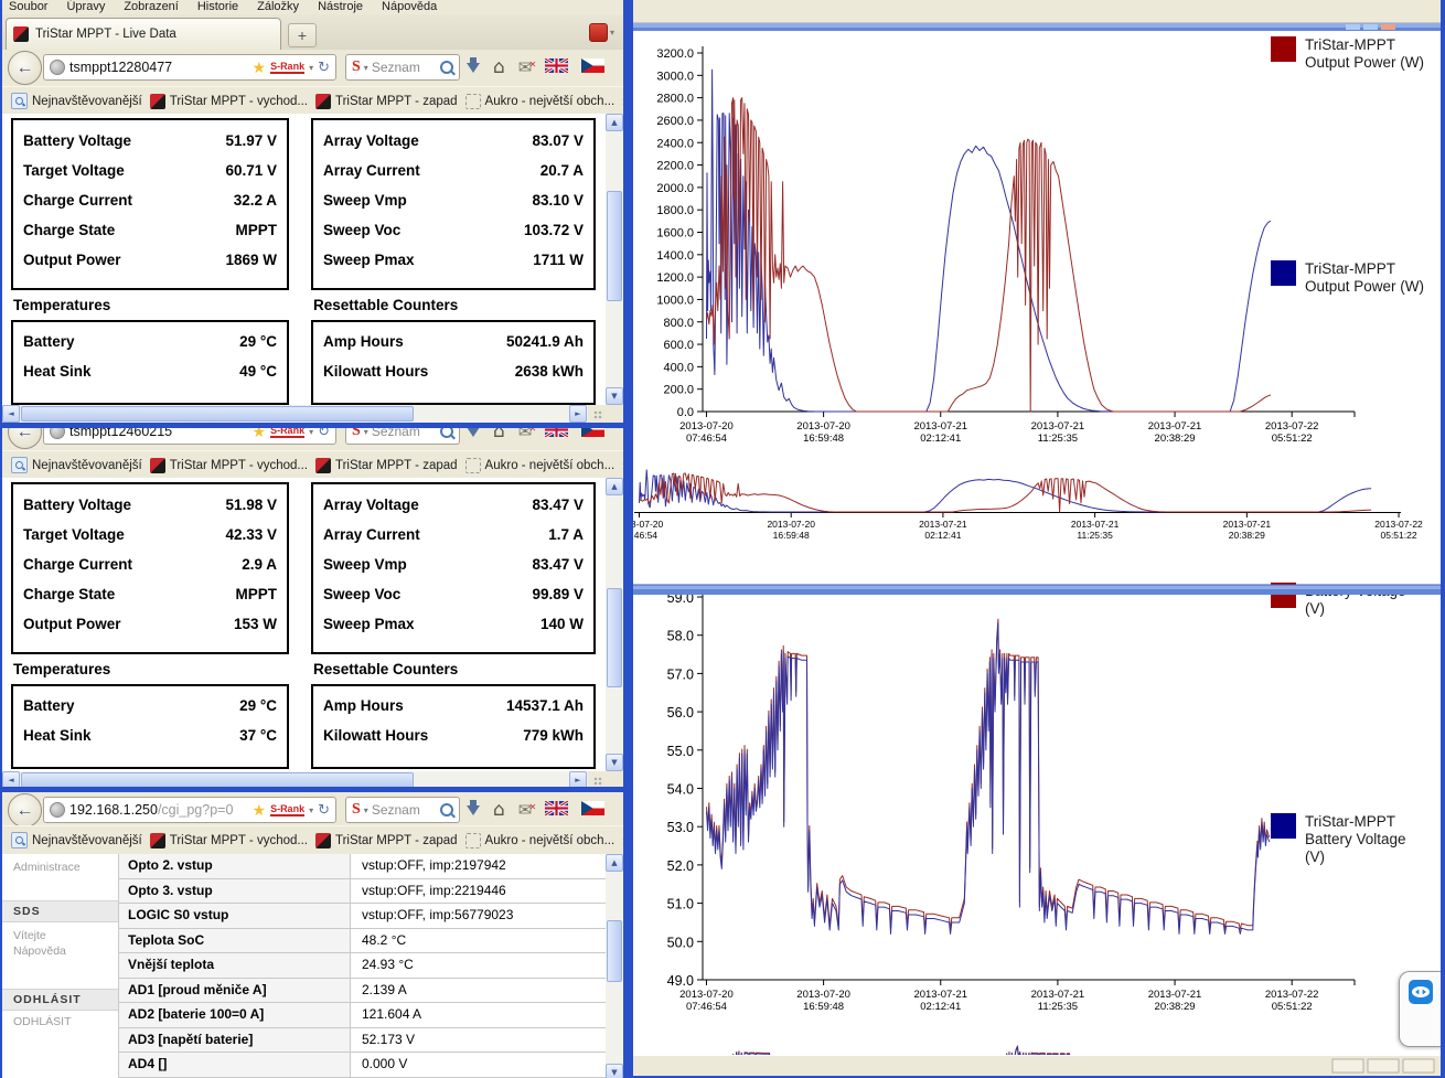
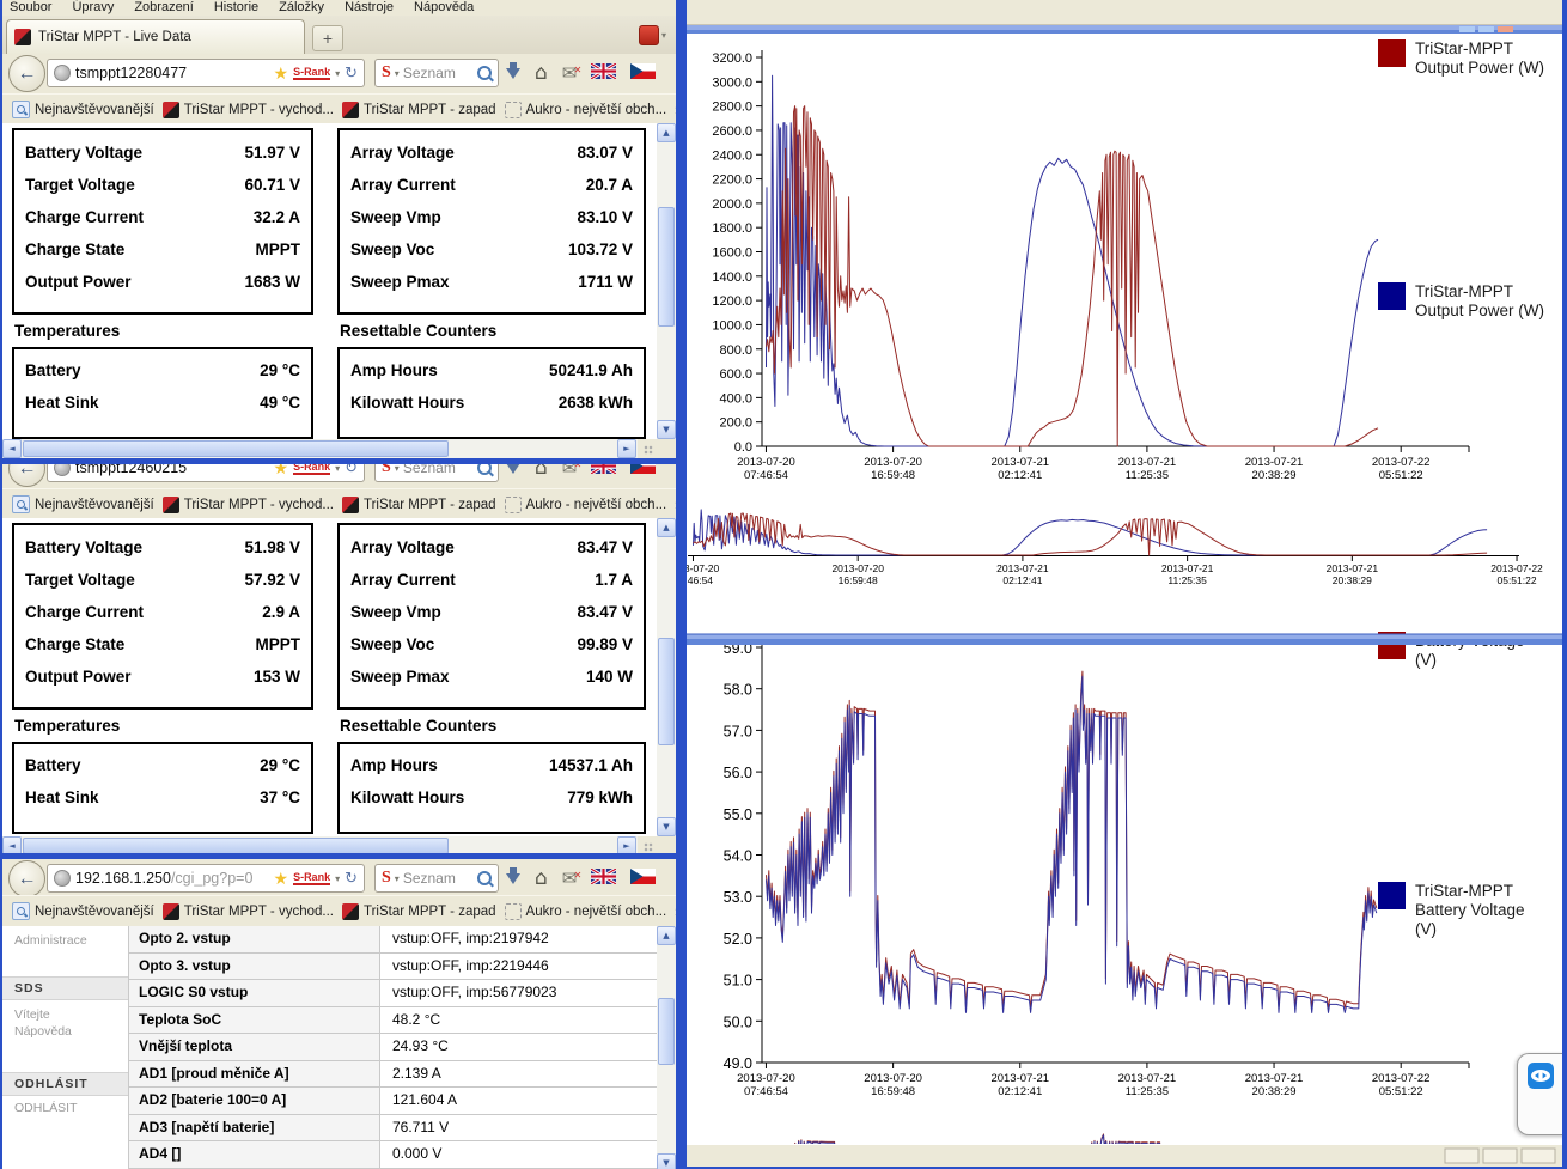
  Soubor
  Úpravy
  Zobrazení
  Historie
  Záložky
  Nástroje
  Nápověda
  TriStar MPPT - Live Data
  +
  ▾
  ←
  tsmppt12280477
  ★
  S-Rank
  ▾
  ↻
  S
  ▾
  Seznam
  ⌂
  ✉
  ✕
  Nejnavštěvovanější
  TriStar MPPT - vychod...
  TriStar MPPT - zapad
  Aukro - největší obch...
  Battery Voltage
  51.97 V
  Target Voltage
  60.71 V
  Charge Current
  32.2 A
  Charge State
  MPPT
  Output Power
- 1869 W
+ 1683 W
  Array Voltage
  83.07 V
  Array Current
  20.7 A
  Sweep Vmp
  83.10 V
  Sweep Voc
  103.72 V
  Sweep Pmax
  1711 W
  Temperatures
  Resettable Counters
  Battery
  29 °C
  Heat Sink
  49 °C
  Amp Hours
  50241.9 Ah
  Kilowatt Hours
  2638 kWh
  ▲
  ▼
  ◄
  ►
  ←
  tsmppt12460215
  ★
  S-Rank
  ▾
  ↻
  S
  ▾
  Seznam
  ⌂
  ✉
  ✕
  Nejnavštěvovanější
  TriStar MPPT - vychod...
  TriStar MPPT - zapad
  Aukro - největší obch...
  Battery Voltage
  51.98 V
  Target Voltage
- 42.33 V
+ 57.92 V
  Charge Current
  2.9 A
  Charge State
  MPPT
  Output Power
  153 W
  Array Voltage
  83.47 V
  Array Current
  1.7 A
  Sweep Vmp
  83.47 V
  Sweep Voc
  99.89 V
  Sweep Pmax
  140 W
  Temperatures
  Resettable Counters
  Battery
  29 °C
  Heat Sink
  37 °C
  Amp Hours
  14537.1 Ah
  Kilowatt Hours
  779 kWh
  ▲
  ▼
  ◄
  ►
  ←
  192.168.1.250/cgi_pg?p=0
  ★
  S-Rank
  ▾
  ↻
  S
  ▾
  Seznam
  ⌂
  ✉
  ✕
  Nejnavštěvovanější
  TriStar MPPT - vychod...
  TriStar MPPT - zapad
  Aukro - největší obch...
  Administrace
  SDS
  Vítejte
  Nápověda
  ODHLÁSIT
  ODHLÁSIT
  Opto 2. vstup
  vstup:OFF, imp:2197942
  Opto 3. vstup
  vstup:OFF, imp:2219446
  LOGIC S0 vstup
  vstup:OFF, imp:56779023
  Teplota SoC
  48.2 °C
  Vnější teplota
  24.93 °C
  AD1 [proud měniče A]
  2.139 A
  AD2 [baterie 100=0 A]
  121.604 A
  AD3 [napětí baterie]
- 52.173 V
+ 76.711 V
  AD4 []
  0.000 V
  ▲
  ▼
  0.0
  200.0
  400.0
  600.0
  800.0
  1000.0
  1200.0
  1400.0
  1600.0
  1800.0
  2000.0
  2200.0
  2400.0
  2600.0
  2800.0
  3000.0
  3200.0
  2013-07-20
  07:46:54
  2013-07-20
  16:59:48
  2013-07-21
  02:12:41
  2013-07-21
  11:25:35
  2013-07-21
  20:38:29
  2013-07-22
  05:51:22
  TriStar-MPPT
  Output Power (W)
  TriStar-MPPT
  Output Power (W)
  3-07-20
  :46:54
  2013-07-20
  16:59:48
  2013-07-21
  02:12:41
  2013-07-21
  11:25:35
  2013-07-21
  20:38:29
  2013-07-22
  05:51:22
  49.0
  50.0
  51.0
  52.0
  53.0
  54.0
  55.0
  56.0
  57.0
  58.0
  59.0
  2013-07-20
  07:46:54
  2013-07-20
  16:59:48
  2013-07-21
  02:12:41
  2013-07-21
  11:25:35
  2013-07-21
  20:38:29
  2013-07-22
  05:51:22
  (V)
  TriStar-MPPT
  Battery Voltage
  (V)
